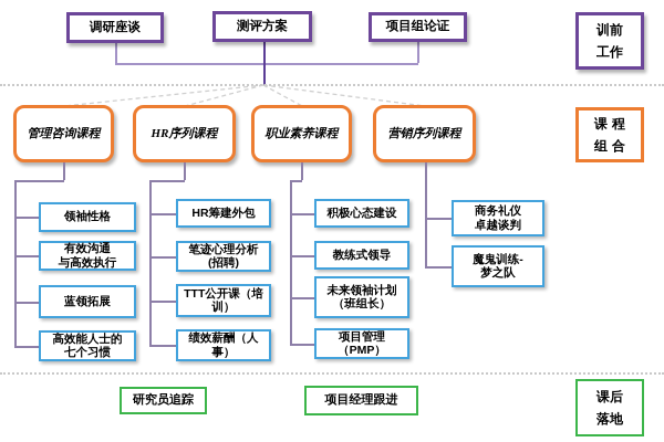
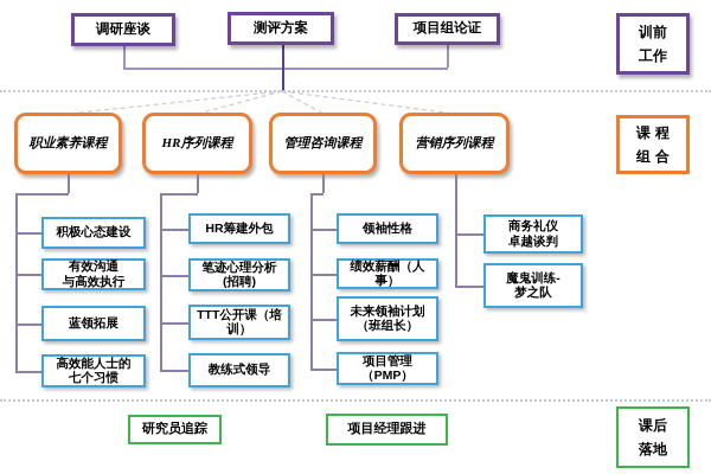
  调研座谈
  测评方案
  项目组论证
  训前
  工作
- 管理咨询课程
+ 职业素养课程
  HR序列课程
- 职业素养课程
+ 管理咨询课程
  营销序列课程
  课程
  组合
- 领袖性格
+ 积极心态建设
  有效沟通
  与高效执行
  蓝领拓展
  高效能人士的
  七个习惯
  HR筹建外包
  笔迹心理分析
  (招聘)
  TTT公开课（培
  训）
- 绩效薪酬（人事）
+ 教练式领导
- 积极心态建设
+ 领袖性格
- 教练式领导
+ 绩效薪酬（人事）
  未来领袖计划
  （班组长）
  项目管理（PMP）
  商务礼仪
  卓越谈判
  魔鬼训练-
  梦之队
  研究员追踪
  项目经理跟进
  课后
  落地
